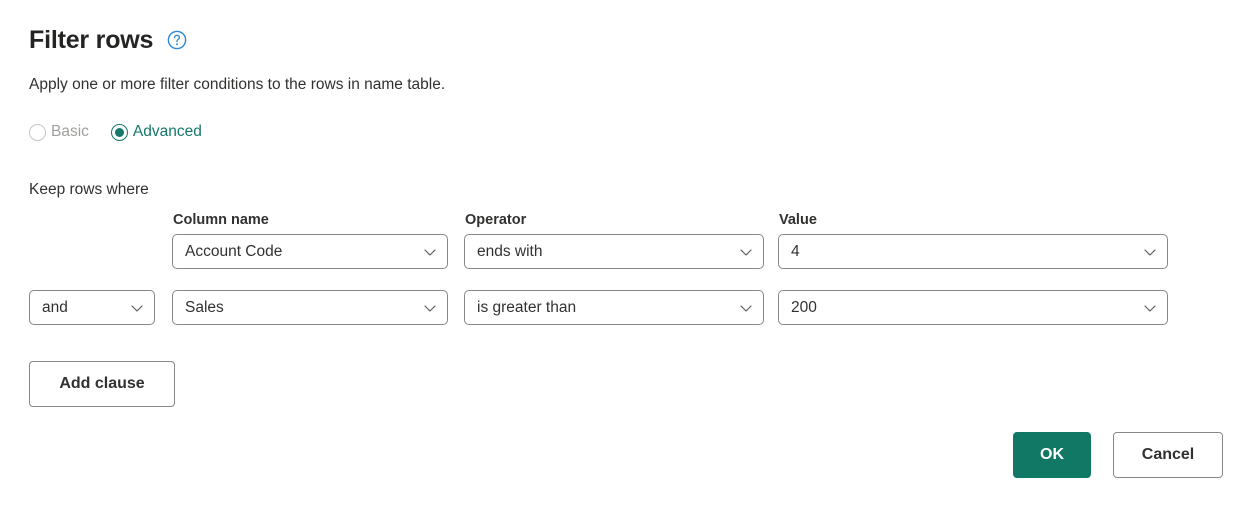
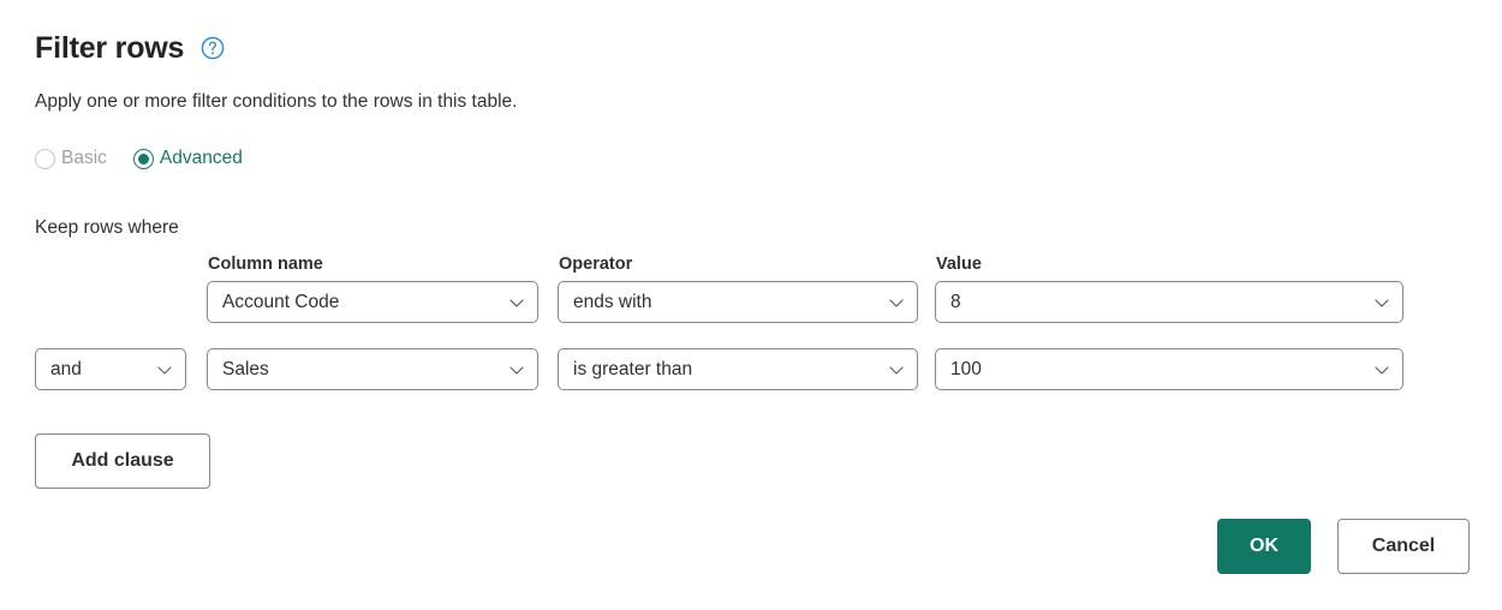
  Filter rows
- Apply one or more filter conditions to the rows in name table.
+ Apply one or more filter conditions to the rows in this table.
  Basic
  Advanced
  Keep rows where
  Column name
  Operator
  Value
  Account Code
  ends with
- 4
+ 8
  and
  Sales
  is greater than
- 200
+ 100
  Add clause
  OK
  Cancel
